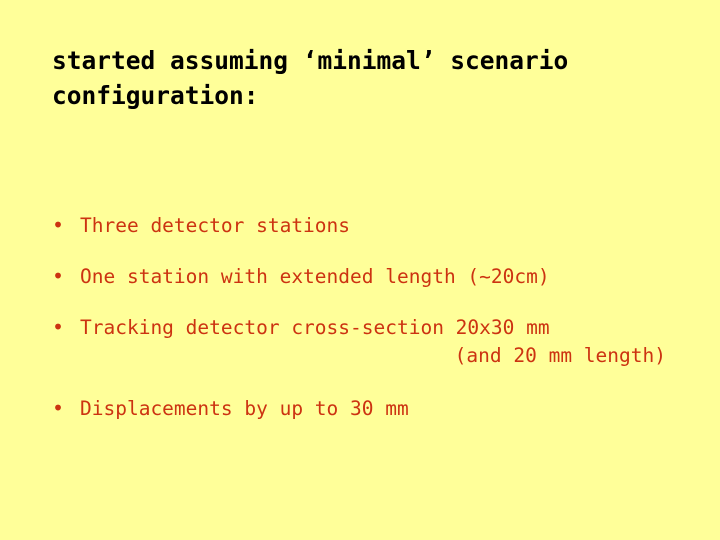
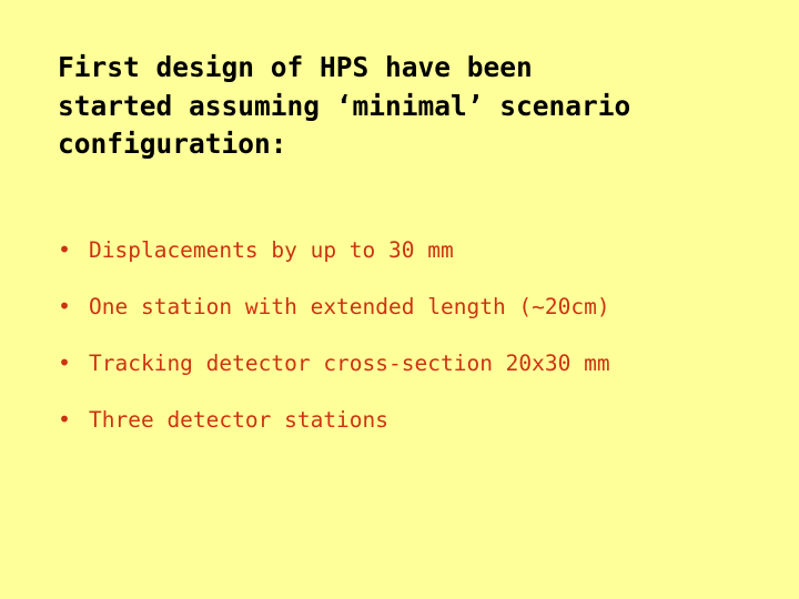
+ First design of HPS have been
  started assuming ‘minimal’ scenario
  configuration:
  •
- Three detector stations
+ Displacements by up to 30 mm
  •
  One station with extended length (~20cm)
  •
  Tracking detector cross-section 20x30 mm
- (and 20 mm length)
  •
- Displacements by up to 30 mm
+ Three detector stations
